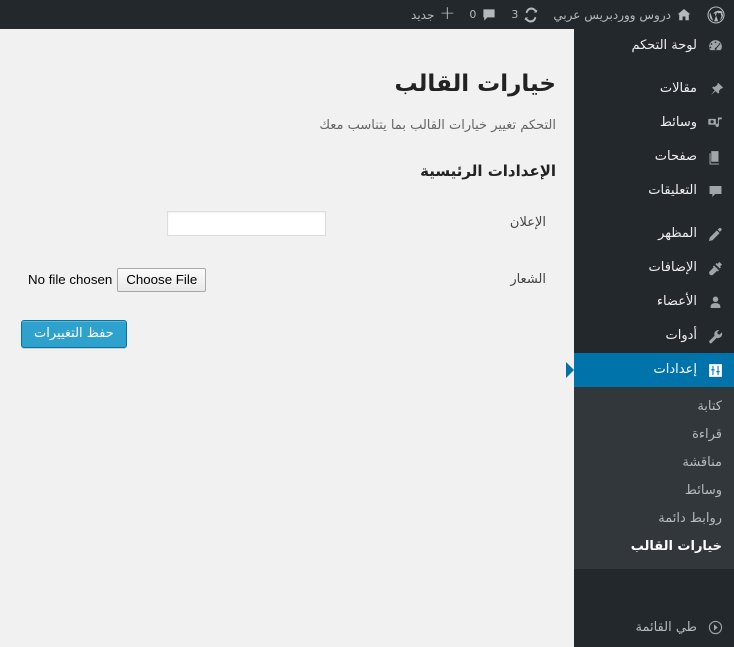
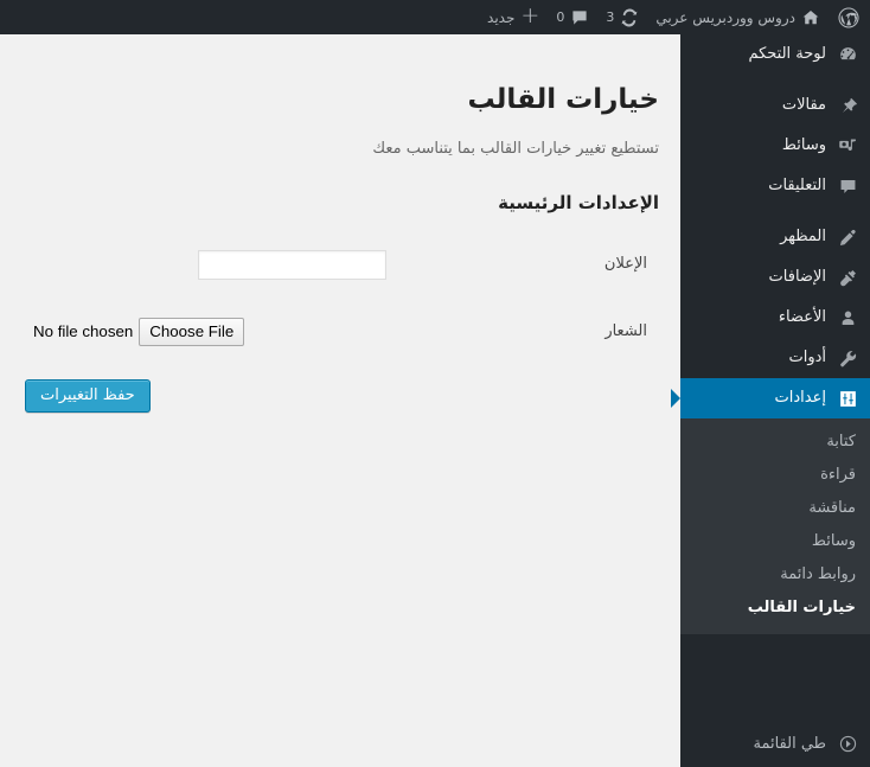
  دروس ووردبريس عربي
  3
  0
  +
  جديد
  لوحة التحكم
  مقالات
  وسائط
- صفحات
  التعليقات
  المظهر
  الإضافات
  الأعضاء
  أدوات
  إعدادات
  كتابة
  قراءة
  مناقشة
  وسائط
  روابط دائمة
  خيارات القالب
  طي القائمة
  خيارات القالب
- التحكم تغيير خيارات القالب بما يتناسب معك
+ تستطيع تغيير خيارات القالب بما يتناسب معك
  الإعدادات الرئيسية
  الإعلان
  الشعار	Choose File No file chosen
  حفظ التغييرات
